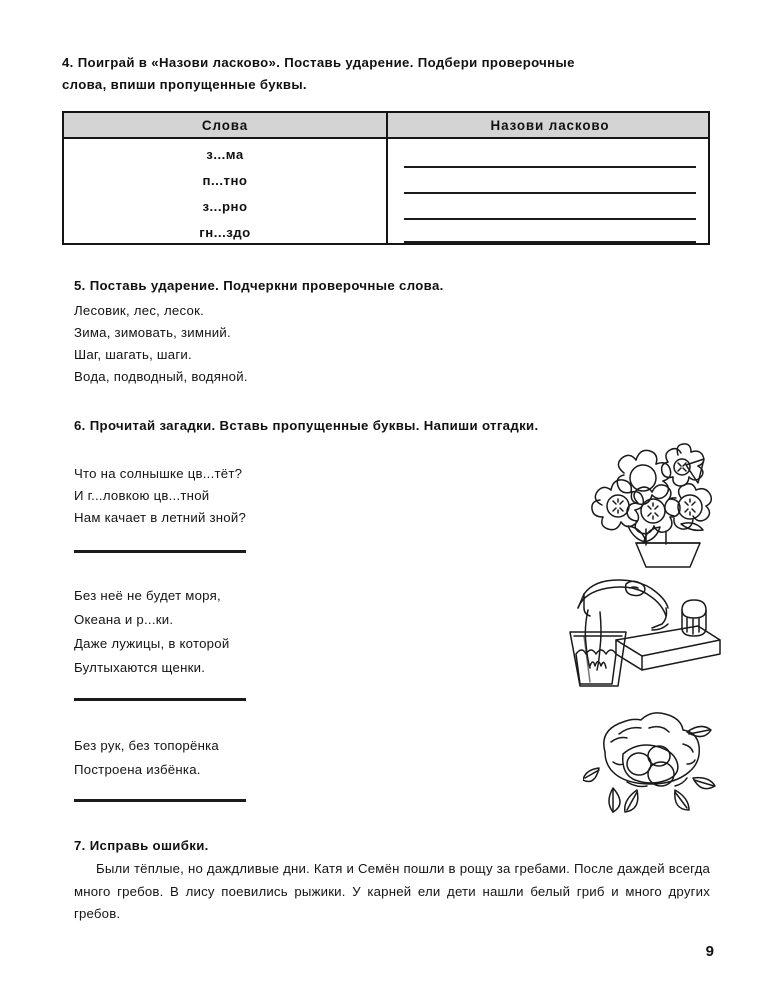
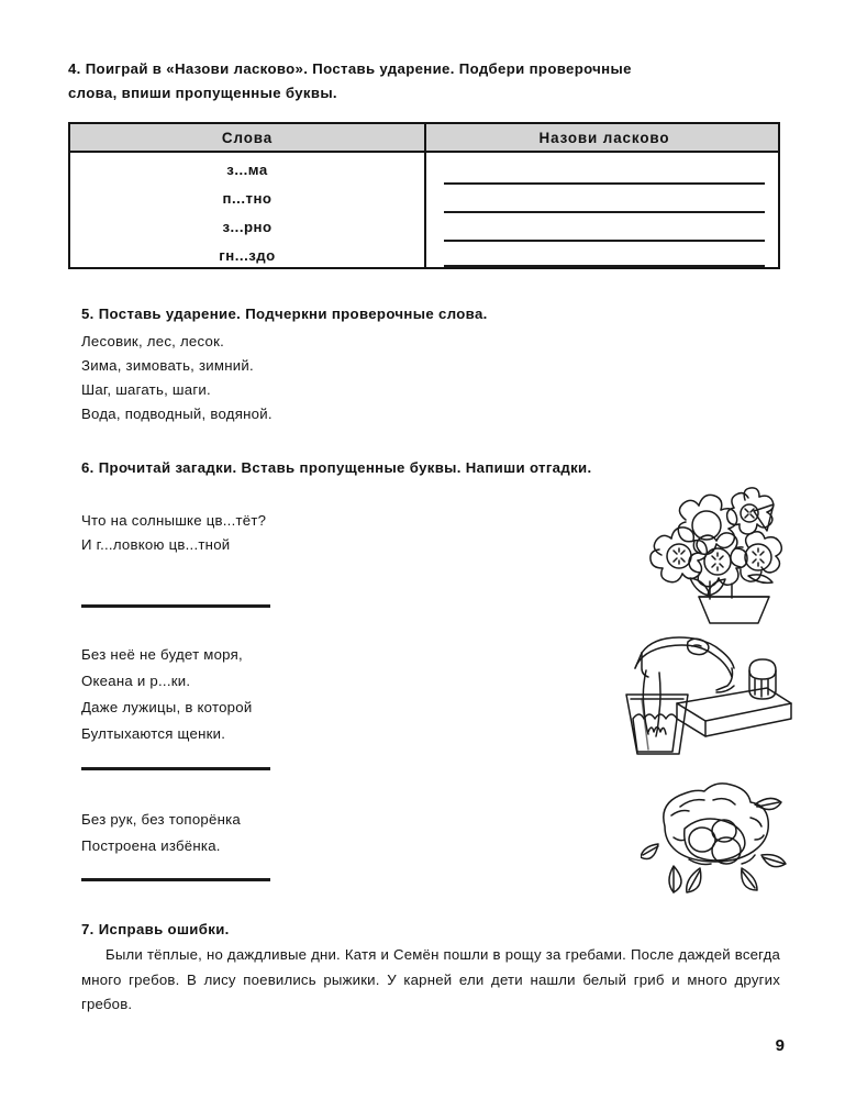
  4. Поиграй в «Назови ласково». Поставь ударение. Подбери проверочные
  слова, впиши пропущенные буквы.
  Слова
  Назови ласково
  з...ма
  п...тно
  з...рно
  гн...здо
  5. Поставь ударение. Подчеркни проверочные слова.
  Лесовик, лес, лесок.
  Зима, зимовать, зимний.
  Шаг, шагать, шаги.
  Вода, подводный, водяной.
  6. Прочитай загадки. Вставь пропущенные буквы. Напиши отгадки.
  Что на солнышке цв...тёт?
  И г...ловкою цв...тной
- Нам качает в летний зной?
  Без неё не будет моря,
  Океана и р...ки.
  Даже лужицы, в которой
  Бултыхаются щенки.
  Без рук, без топорёнка
  Построена избёнка.
  7. Исправь ошибки.
  Были тёплые, но даждливые дни. Катя и Семён пошли в рощу за гребами. После даждей всегда много гребов. В лису поевились рыжики. У карней ели дети нашли белый гриб и много других гребов.
  9
